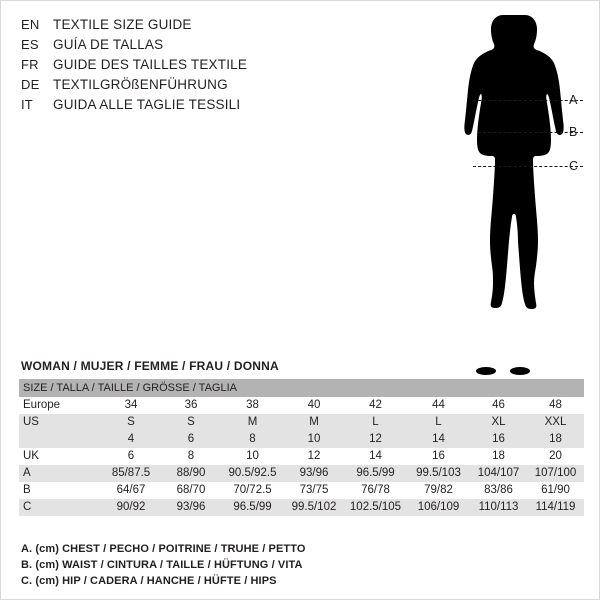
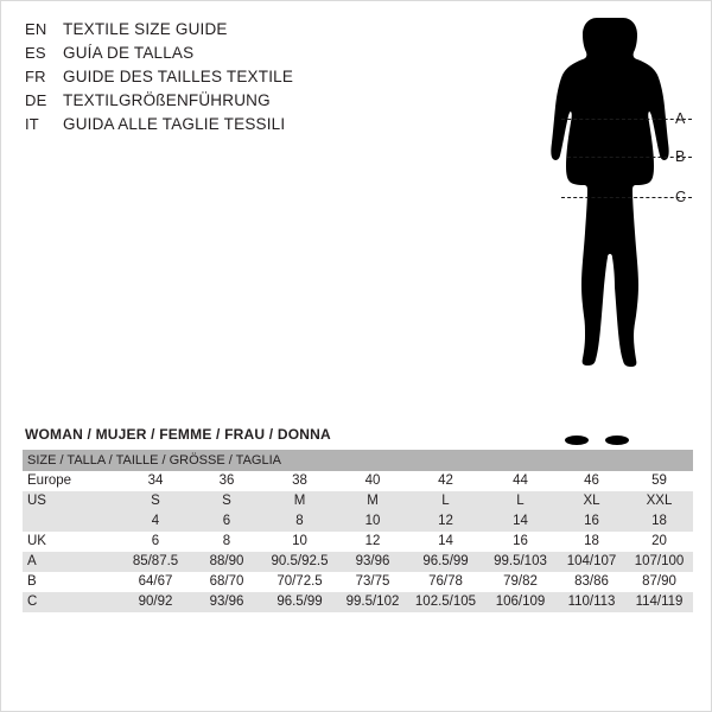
  EN
  TEXTILE SIZE GUIDE
  ES
  GUÍA DE TALLAS
  FR
  GUIDE DES TAILLES TEXTILE
  DE
  TEXTILGRÖßENFÜHRUNG
  IT
  GUIDA ALLE TAGLIE TESSILI
  A
  B
  C
  WOMAN / MUJER / FEMME / FRAU / DONNA
  SIZE / TALLA / TAILLE / GRÖSSE / TAGLIA
- Europe	34	36	38	40	42	44	46	48
+ Europe	34	36	38	40	42	44	46	59
  US	S	S	M	M	L	L	XL	XXL
  	4	6	8	10	12	14	16	18
  UK	6	8	10	12	14	16	18	20
  A	85/87.5	88/90	90.5/92.5	93/96	96.5/99	99.5/103	104/107	107/100
- B	64/67	68/70	70/72.5	73/75	76/78	79/82	83/86	61/90
+ B	64/67	68/70	70/72.5	73/75	76/78	79/82	83/86	87/90
  C	90/92	93/96	96.5/99	99.5/102	102.5/105	106/109	110/113	114/119
- A. (cm) CHEST / PECHO / POITRINE / TRUHE / PETTO
- B. (cm) WAIST / CINTURA / TAILLE / HÜFTUNG / VITA
- C. (cm) HIP / CADERA / HANCHE / HÜFTE / HIPS
